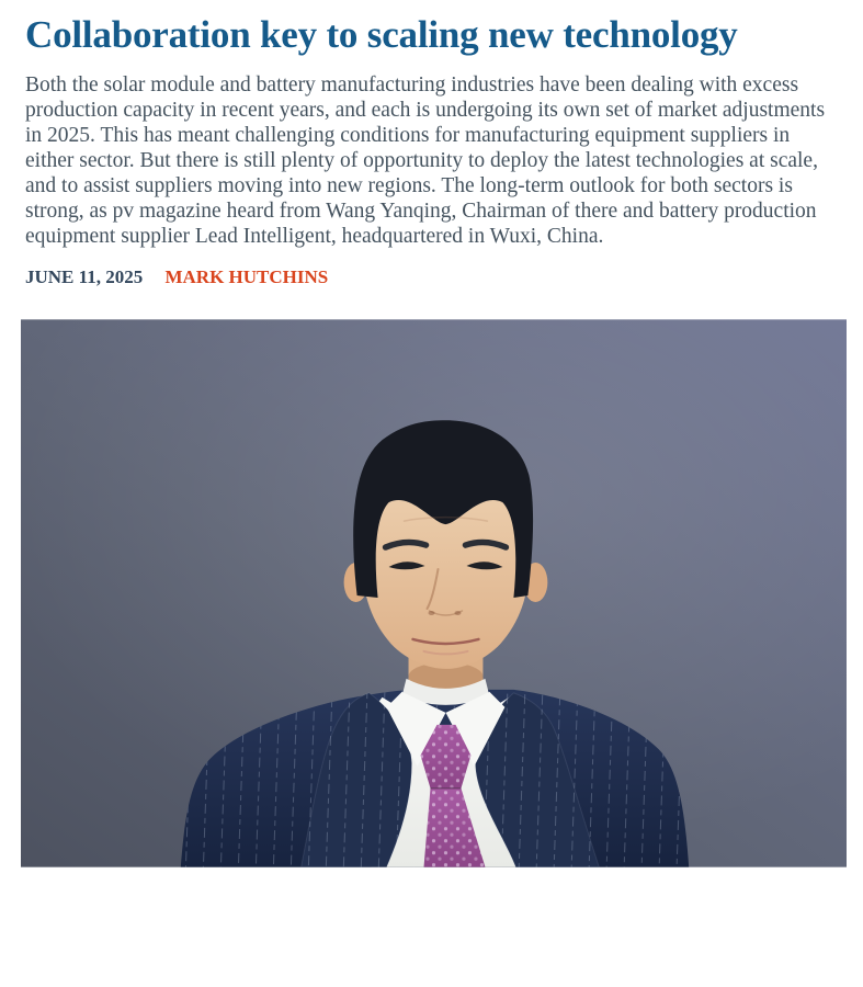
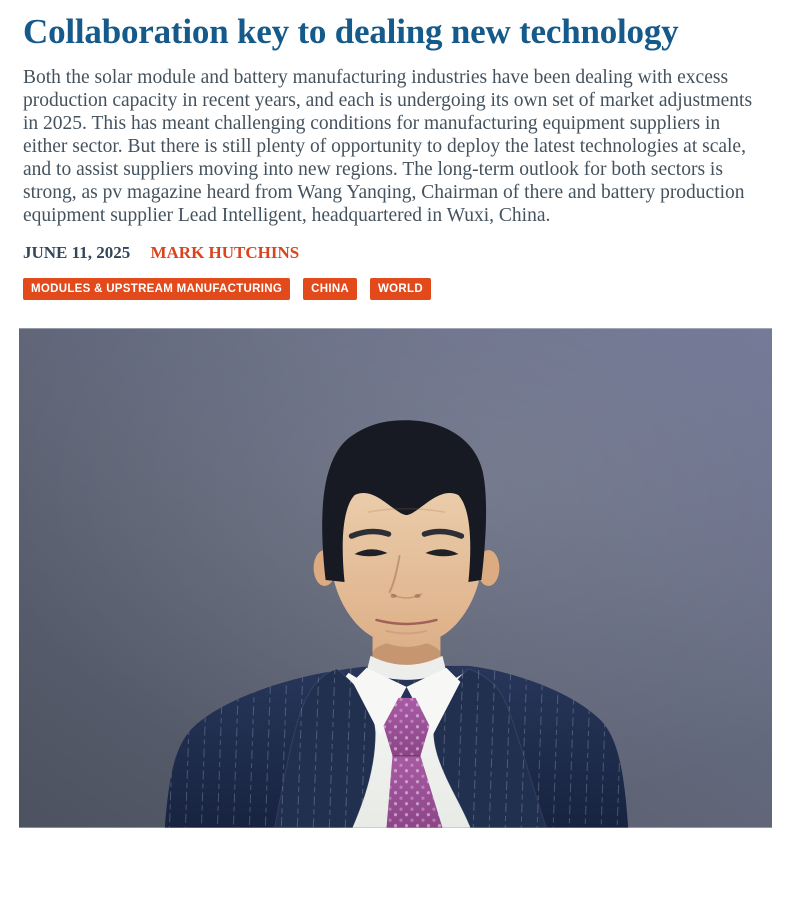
- Collaboration key to scaling new technology
+ Collaboration key to dealing new technology
  Both the solar module and battery manufacturing industries have been dealing with excess production capacity in recent years, and each is undergoing its own set of market adjustments in 2025. This has meant challenging conditions for manufacturing equipment suppliers in either sector. But there is still plenty of opportunity to deploy the latest technologies at scale, and to assist suppliers moving into new regions. The long-term outlook for both sectors is strong, as pv magazine heard from Wang Yanqing, Chairman of there and battery production equipment supplier Lead Intelligent, headquartered in Wuxi, China.
  JUNE 11, 2025 MARK HUTCHINS
+ MODULES & UPSTREAM MANUFACTURING
+ CHINA
+ WORLD
